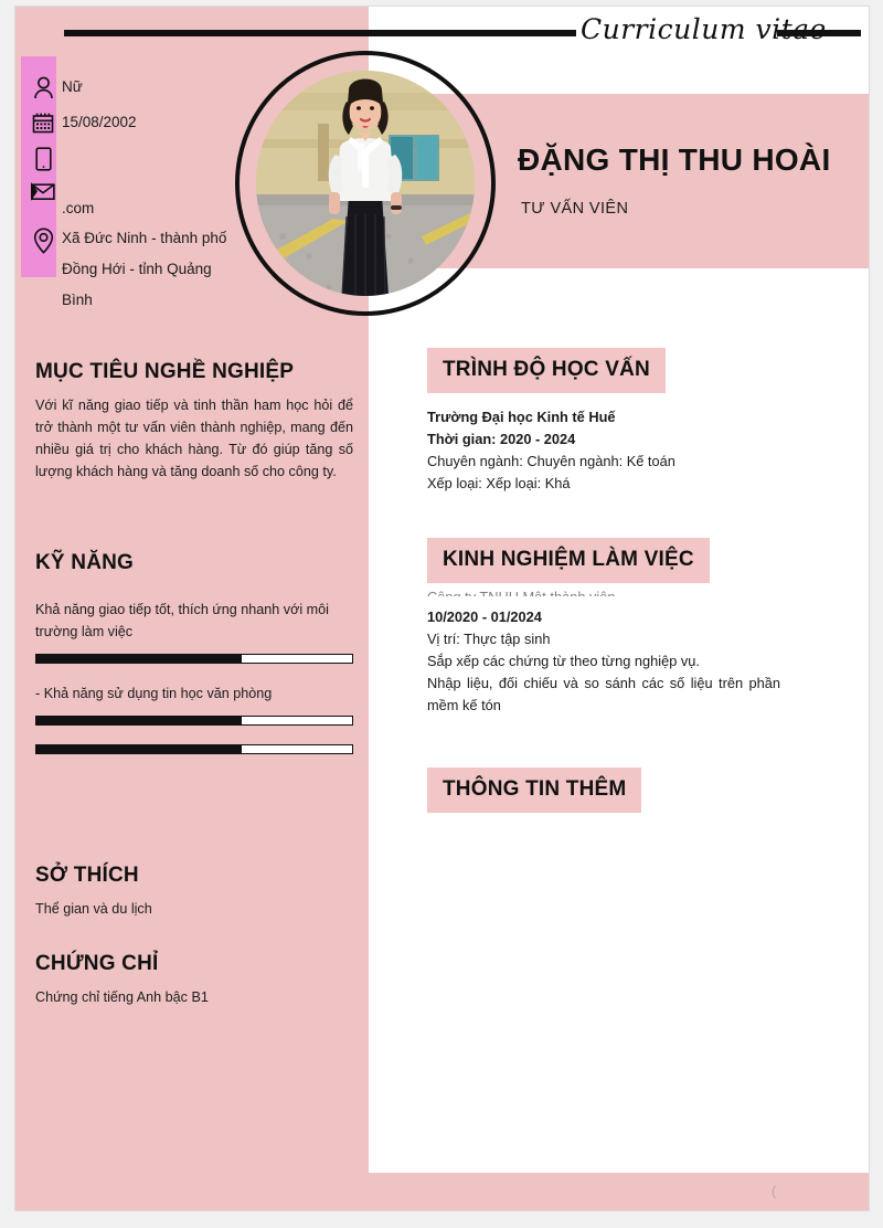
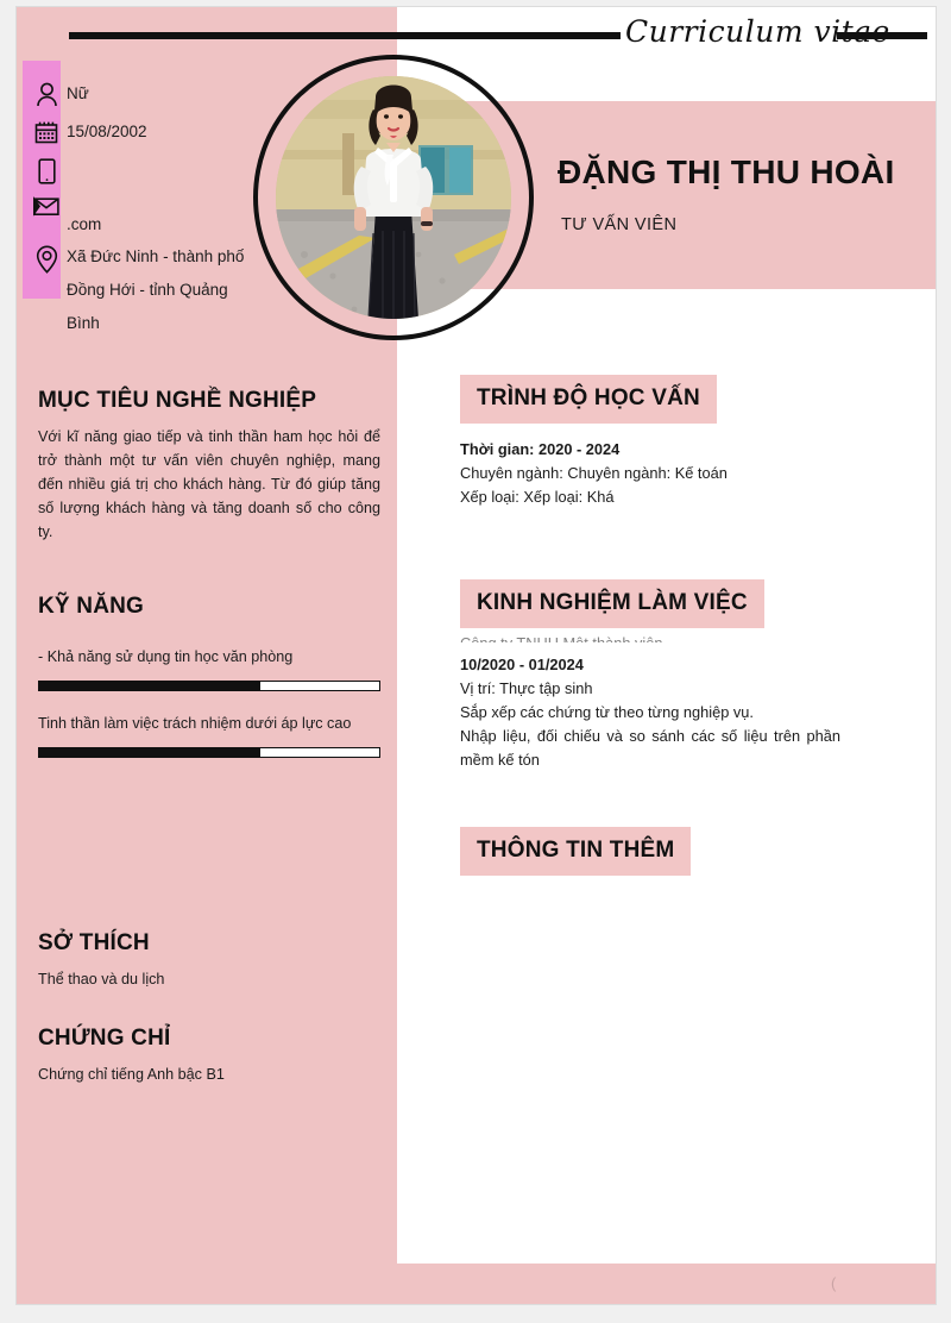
  Curriculum v
  Nữ
  15/08/2002
  .com
  Xã Đức Ninh - thành phố
  Đồng Hới - tỉnh Quảng
  Bình
  ĐẶNG THỊ THU HOÀI
  TƯ VẤN VIÊN
  MỤC TIÊU NGHỀ NGHIỆP
- Với kĩ năng giao tiếp và tinh thần ham học hỏi để trở thành một tư vấn viên thành nghiệp, mang đến nhiều giá trị cho khách hàng. Từ đó giúp tăng số lượng khách hàng và tăng doanh số cho công ty.
+ Với kĩ năng giao tiếp và tinh thần ham học hỏi để trở thành một tư vấn viên chuyên nghiệp, mang đến nhiều giá trị cho khách hàng. Từ đó giúp tăng số lượng khách hàng và tăng doanh số cho công ty.
  KỸ NĂNG
- Khả năng giao tiếp tốt, thích ứng nhanh với môi trường làm việc
  - Khả năng sử dụng tin học văn phòng
+ Tinh thần làm việc trách nhiệm dưới áp lực cao
  SỞ THÍCH
- Thể gian và du lịch
+ Thể thao và du lịch
  CHỨNG CHỈ
  Chứng chỉ tiếng Anh bậc B1
  TRÌNH ĐỘ HỌC VẤN
- Trường Đại học Kinh tế Huế
  Thời gian: 2020 - 2024
  Chuyên ngành: Chuyên ngành: Kế toán
  Xếp loại: Xếp loại: Khá
  KINH NGHIỆM LÀM VIỆC
  10/2020 - 01/2024
  Vị trí: Thực tập sinh
  Sắp xếp các chứng từ theo từng nghiệp vụ.
  Nhập liệu, đối chiếu và so sánh các số liệu trên phần mềm kế tón
  THÔNG TIN THÊM
  (
